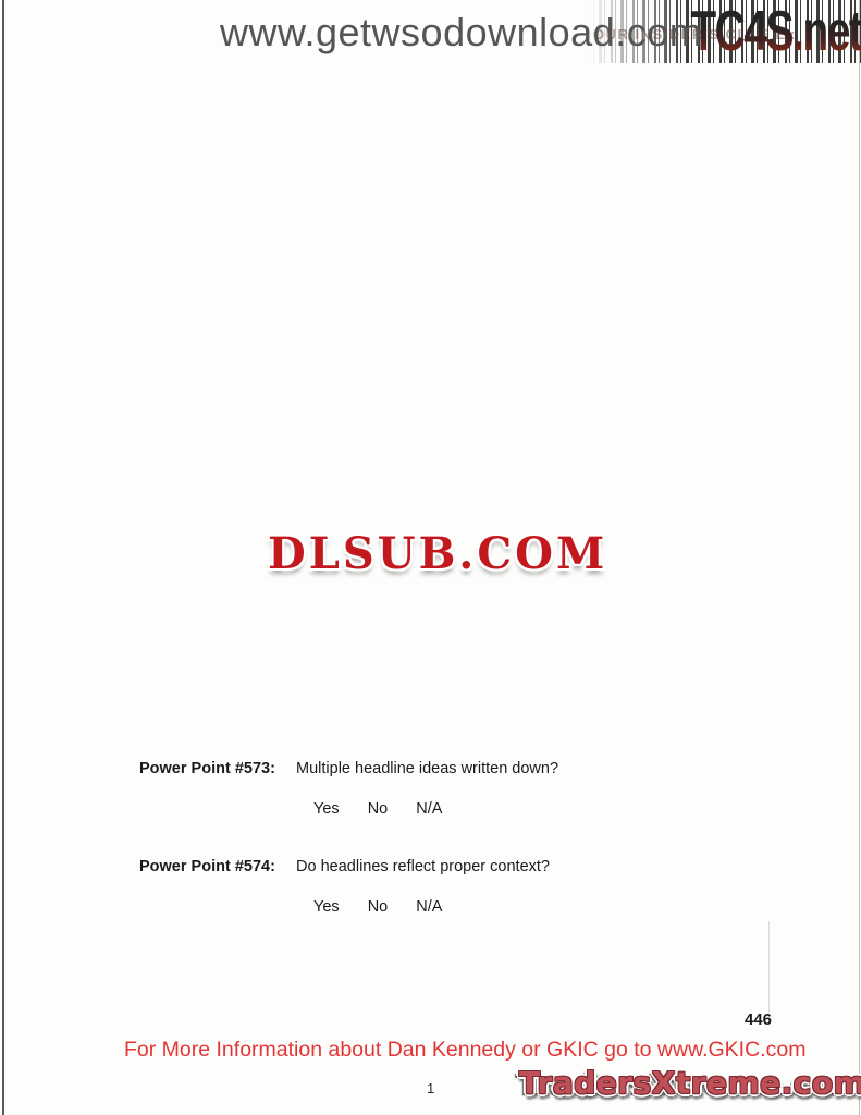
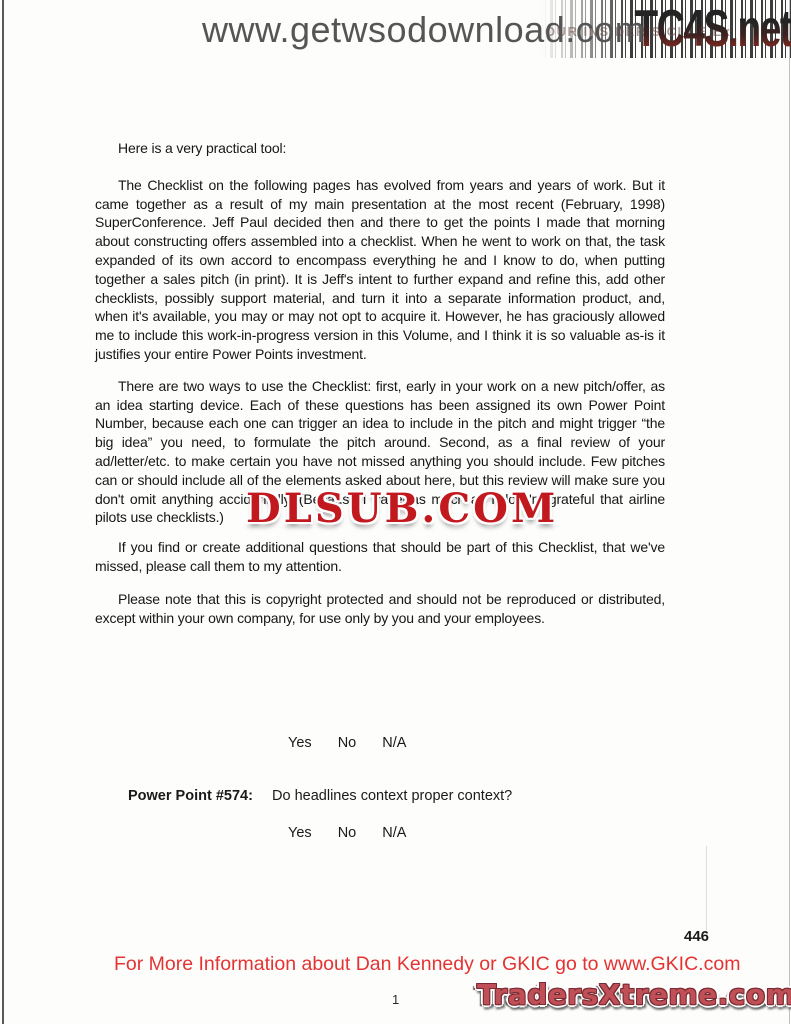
  www.getwsodownload.com
  TC4S.net
+ Here is a very practical tool:
+ The Checklist on the following pages has evolved from years and years of work. But it came together as a result of my main presentation at the most recent (February, 1998) SuperConference. Jeff Paul decided then and there to get the points I made that morning about constructing offers assembled into a checklist. When he went to work on that, the task expanded of its own accord to encompass everything he and I know to do, when putting together a sales pitch (in print). It is Jeff's intent to further expand and refine this, add other checklists, possibly support material, and turn it into a separate information product, and, when it's available, you may or may not opt to acquire it. However, he has graciously allowed me to include this work-in-progress version in this Volume, and I think it is so valuable as-is it justifies your entire Power Points investment.
+ There are two ways to use the Checklist: first, early in your work on a new pitch/offer, as an idea starting device. Each of these questions has been assigned its own Power Point Number, because each one can trigger an idea to include in the pitch and might trigger “the big idea” you need, to formulate the pitch around. Second, as a final review of your ad/letter/etc. to make certain you have not missed anything you should include. Few pitches can or should include all of the elements asked about here, but this review will make sure you don't omit anything accidentally. (Because I travel as much as I do, I'm grateful that airline pilots use checklists.)
+ If you find or create additional questions that should be part of this Checklist, that we've missed, please call them to my attention.
+ Please note that this is copyright protected and should not be reproduced or distributed, except within your own company, for use only by you and your employees.
  DLSUB.COM
- Power Point #573: Multiple headline ideas written down?
  Yes No N/A
- Power Point #574: Do headlines reflect proper context?
+ Power Point #574: Do headlines context proper context?
  Yes No N/A
  446
  For More Information about Dan Kennedy or GKIC go to www.GKIC.com
  1
  TradersXtreme.com
